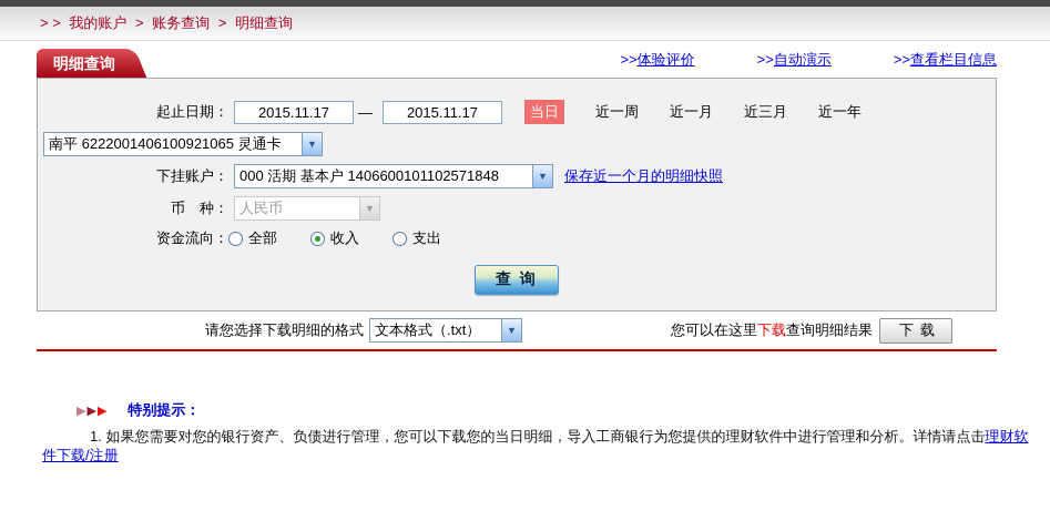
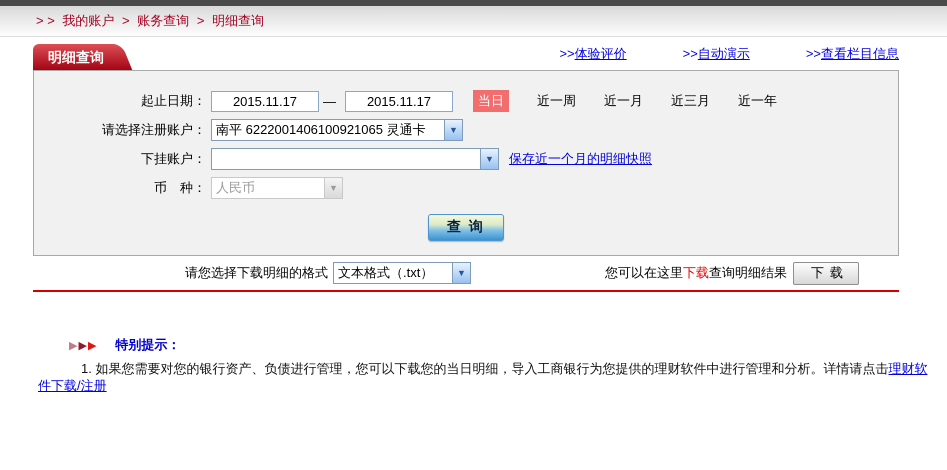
  > > 我的账户 > 账务查询 > 明细查询
  明细查询
  >>体验评价
  >>自动演示
  >>查看栏目信息
  起止日期：
  2015.11.17
  —
  2015.11.17
  当日
  近一周
  近一月
  近三月
  近一年
+ 请选择注册账户：
  南平 6222001406100921065 灵通卡
  ▼
  下挂账户：
- 000 活期 基本户 1406600101102571848
  ▼
  保存近一个月的明细快照
  币 种：
  人民币
  ▼
- 资金流向：
- 全部
- 收入
- 支出
  查 询
  请您选择下载明细的格式
  文本格式（.txt）
  ▼
  您可以在这里
  下载
  查询明细结果
  下载
  ▶▶▶
  特别提示：
  1. 如果您需要对您的银行资产、负债进行管理，您可以下载您的当日明细，导入工商银行为您提供的理财软件中进行管理和分析。详情请点击理财软件下载/注册
